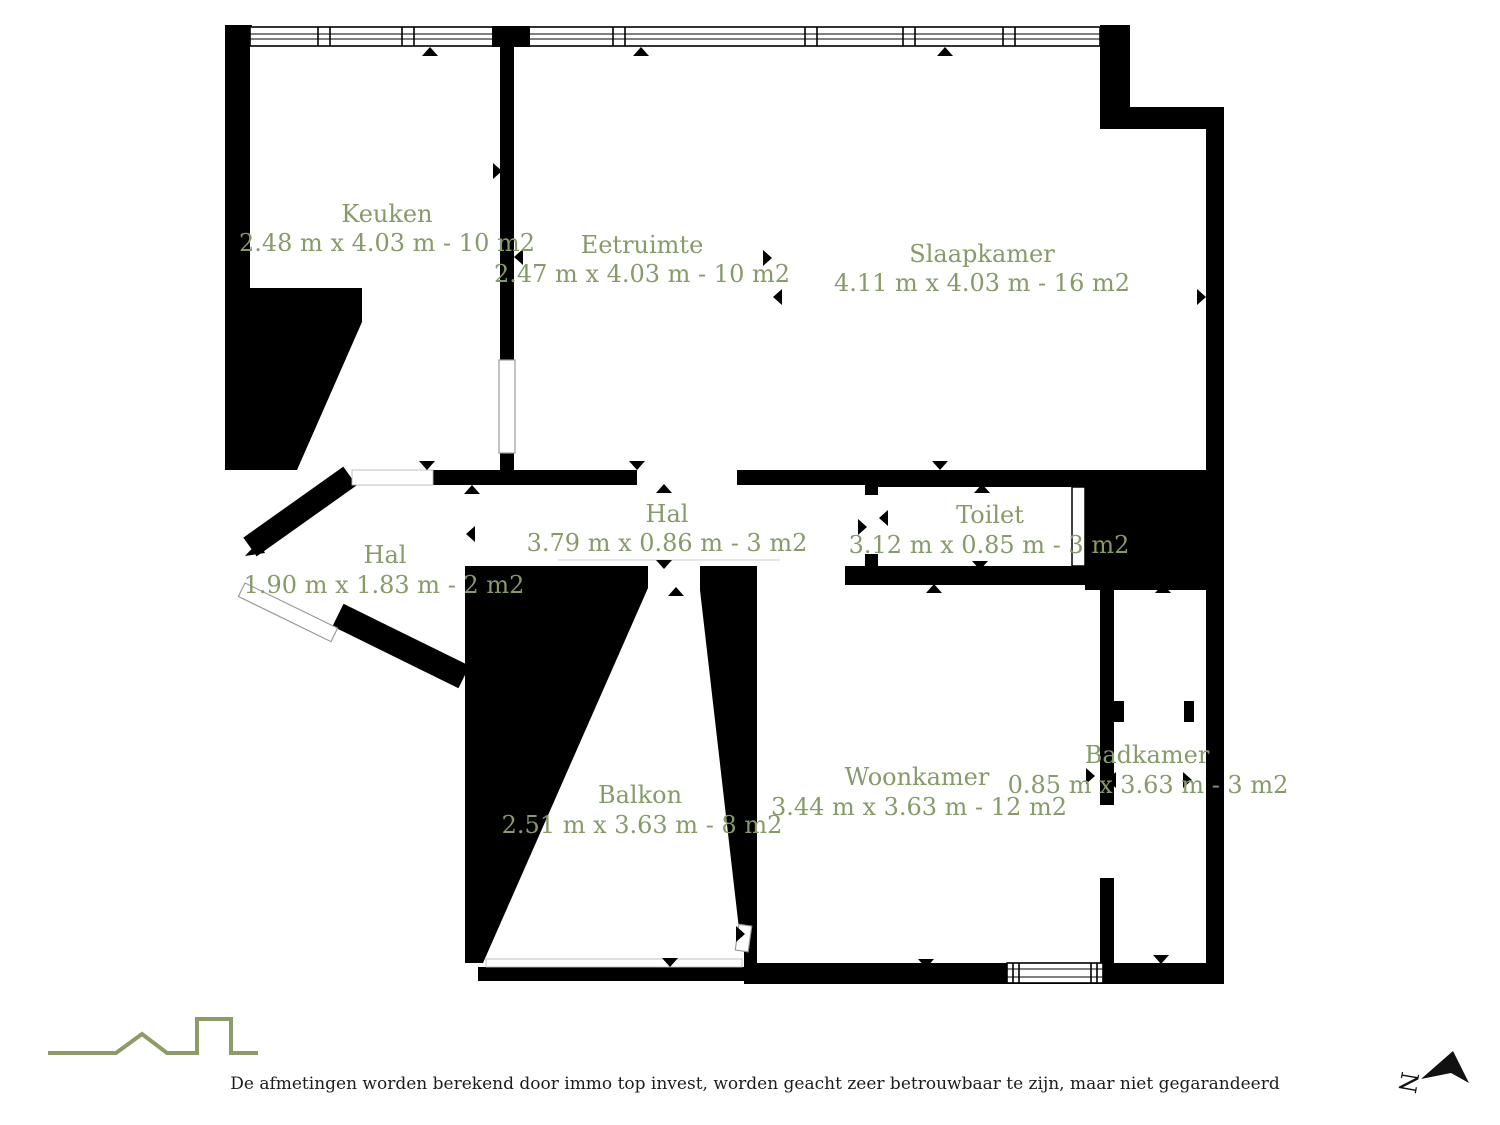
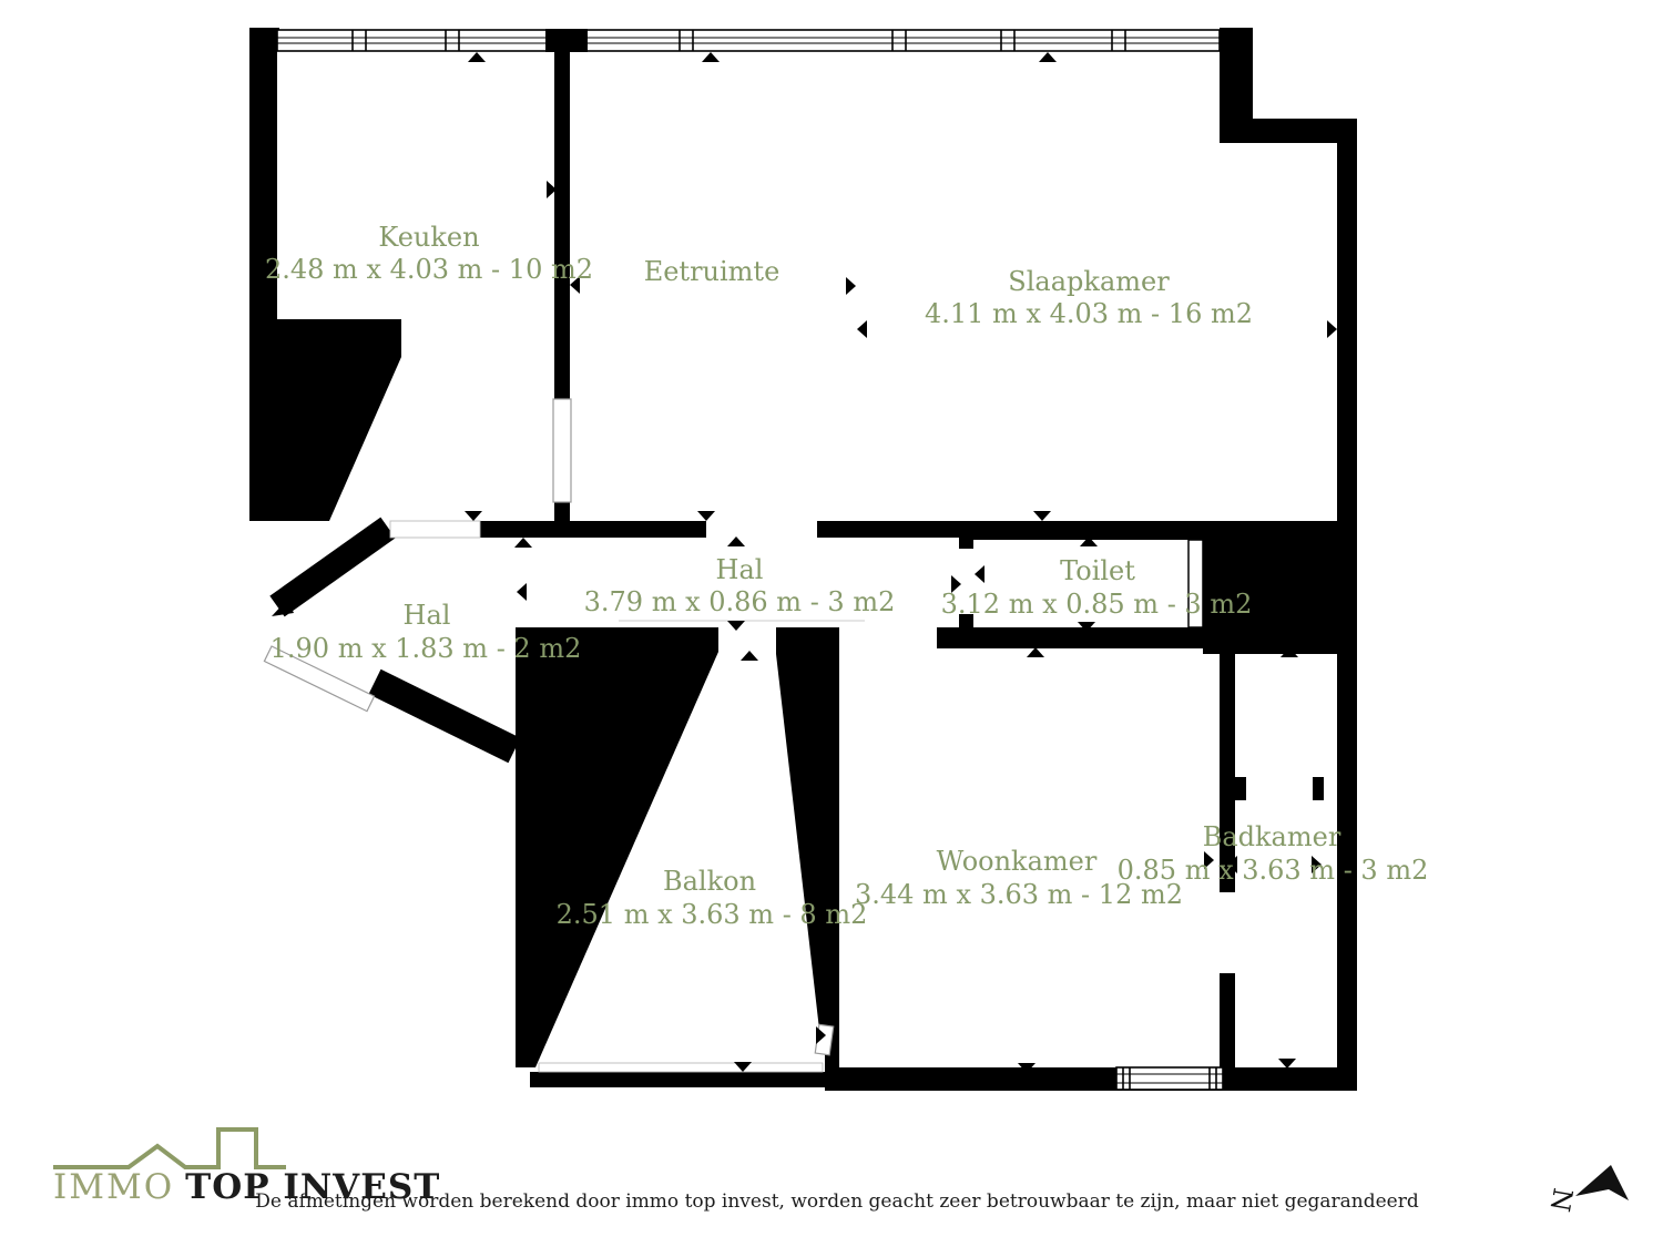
  Keuken
  2.48 m x 4.03 m - 10 m2
  Eetruimte
- 2.47 m x 4.03 m - 10 m2
  Slaapkamer
  4.11 m x 4.03 m - 16 m2
  Hal
  3.79 m x 0.86 m - 3 m2
  Toilet
  3.12 m x 0.85 m - 3 m2
  Hal
  1.90 m x 1.83 m - 2 m2
  Balkon
  2.51 m x 3.63 m - 8 m2
  Woonkamer
  3.44 m x 3.63 m - 12 m2
  Badkamer
  0.85 m x 3.63 m - 3 m2
+ IMMO TOP INVEST
  De afmetingen worden berekend door immo top invest, worden geacht zeer betrouwbaar te zijn, maar niet gegarandeerd
